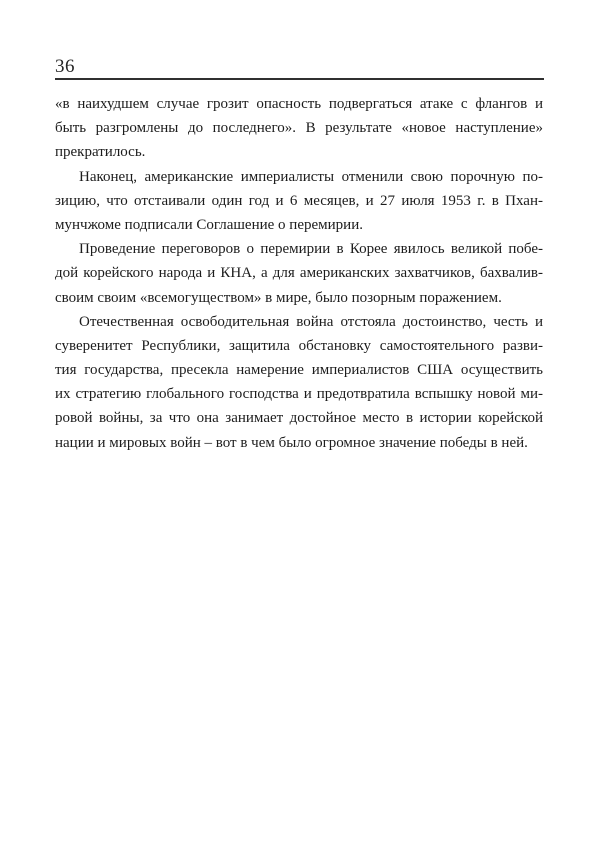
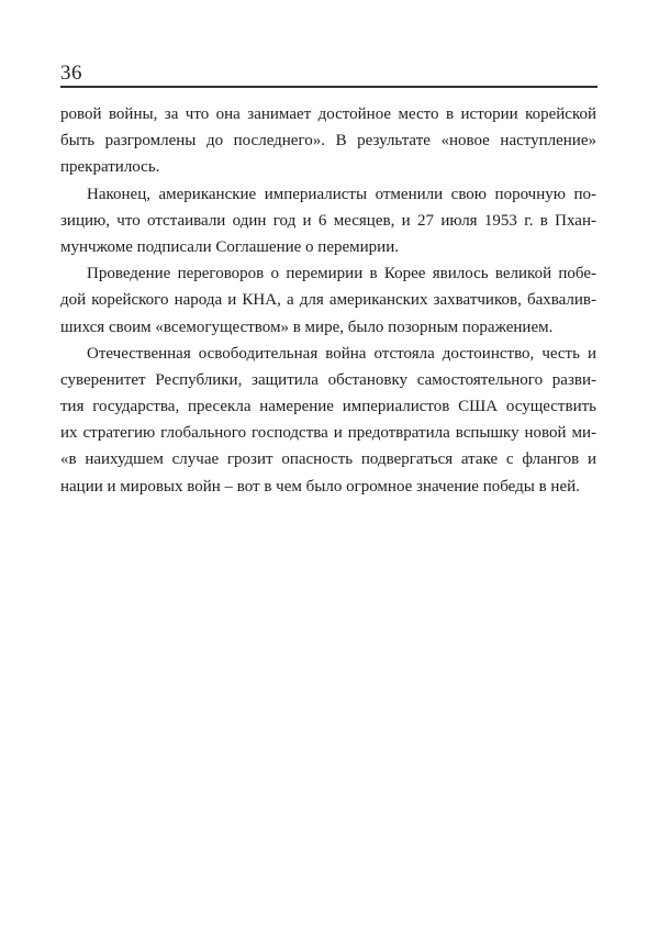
  36
- «в наихудшем случае грозит опасность подвергаться атаке с флангов и
+ ровой войны, за что она занимает достойное место в истории корейской
  быть разгромлены до последнего». В результате «новое наступление»
  прекратилось.
  Наконец, американские империалисты отменили свою порочную по-
  зицию, что отстаивали один год и 6 месяцев, и 27 июля 1953 г. в Пхан-
  мунчжоме подписали Соглашение о перемирии.
  Проведение переговоров о перемирии в Корее явилось великой побе-
  дой корейского народа и КНА, а для американских захватчиков, бахвалив-
- своим своим «всемогуществом» в мире, было позорным поражением.
+ шихся своим «всемогуществом» в мире, было позорным поражением.
  Отечественная освободительная война отстояла достоинство, честь и
  суверенитет Республики, защитила обстановку самостоятельного разви-
  тия государства, пресекла намерение империалистов США осуществить
  их стратегию глобального господства и предотвратила вспышку новой ми-
- ровой войны, за что она занимает достойное место в истории корейской
+ «в наихудшем случае грозит опасность подвергаться атаке с флангов и
  нации и мировых войн – вот в чем было огромное значение победы в ней.
